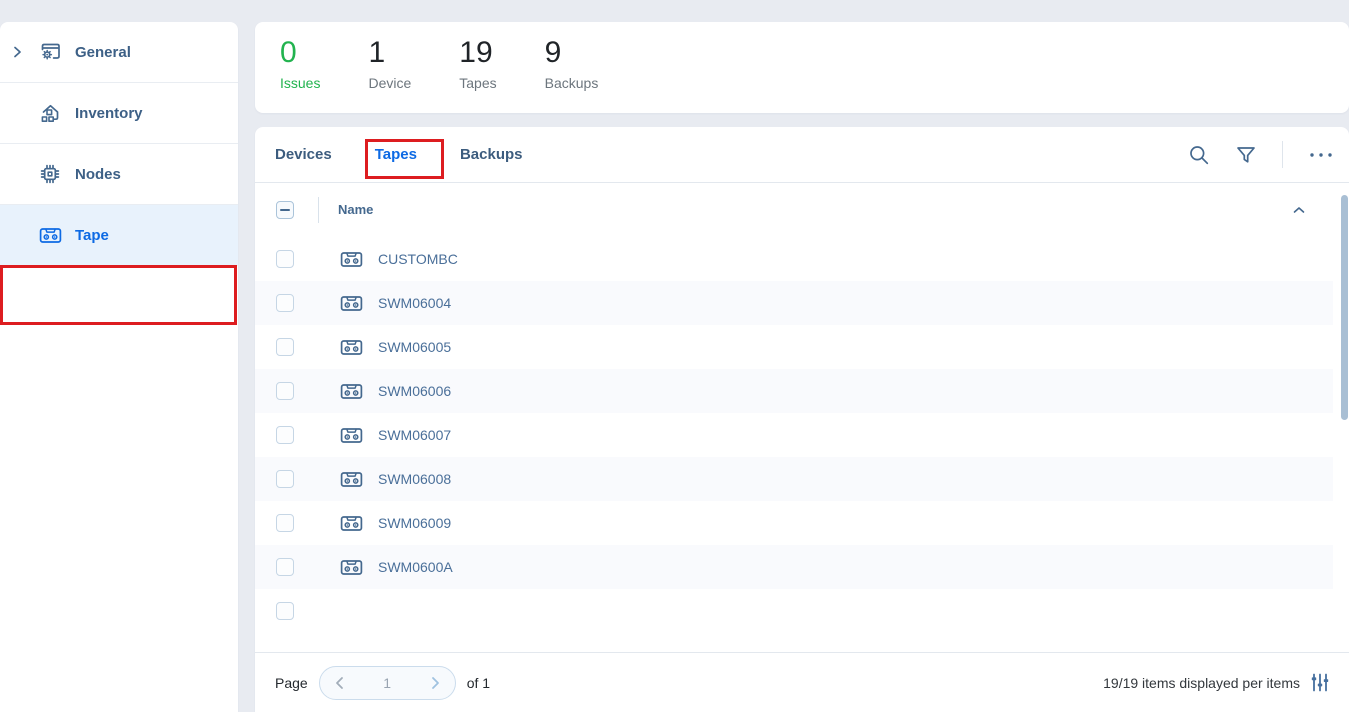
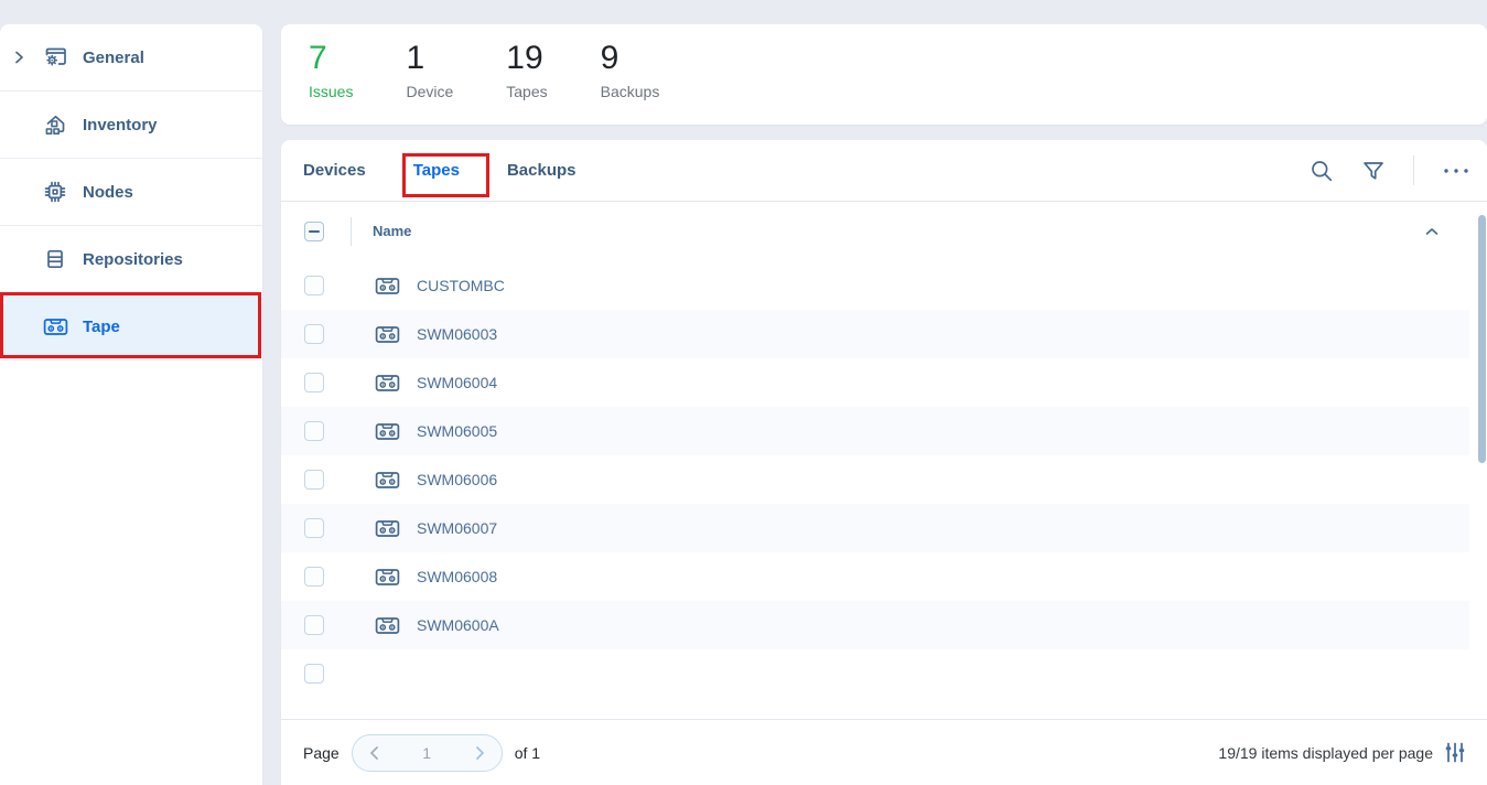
  General
  Inventory
  Nodes
+ Repositories
  Tape
- 0
+ 7
  Issues
  1
  Device
  19
  Tapes
  9
  Backups
  Devices
  Tapes
  Backups
  Name
  CUSTOMBC
+ SWM06003
  SWM06004
  SWM06005
  SWM06006
  SWM06007
  SWM06008
- SWM06009
  SWM0600A
  Page
  1
  of 1
- 19/19 items displayed per items
+ 19/19 items displayed per page
